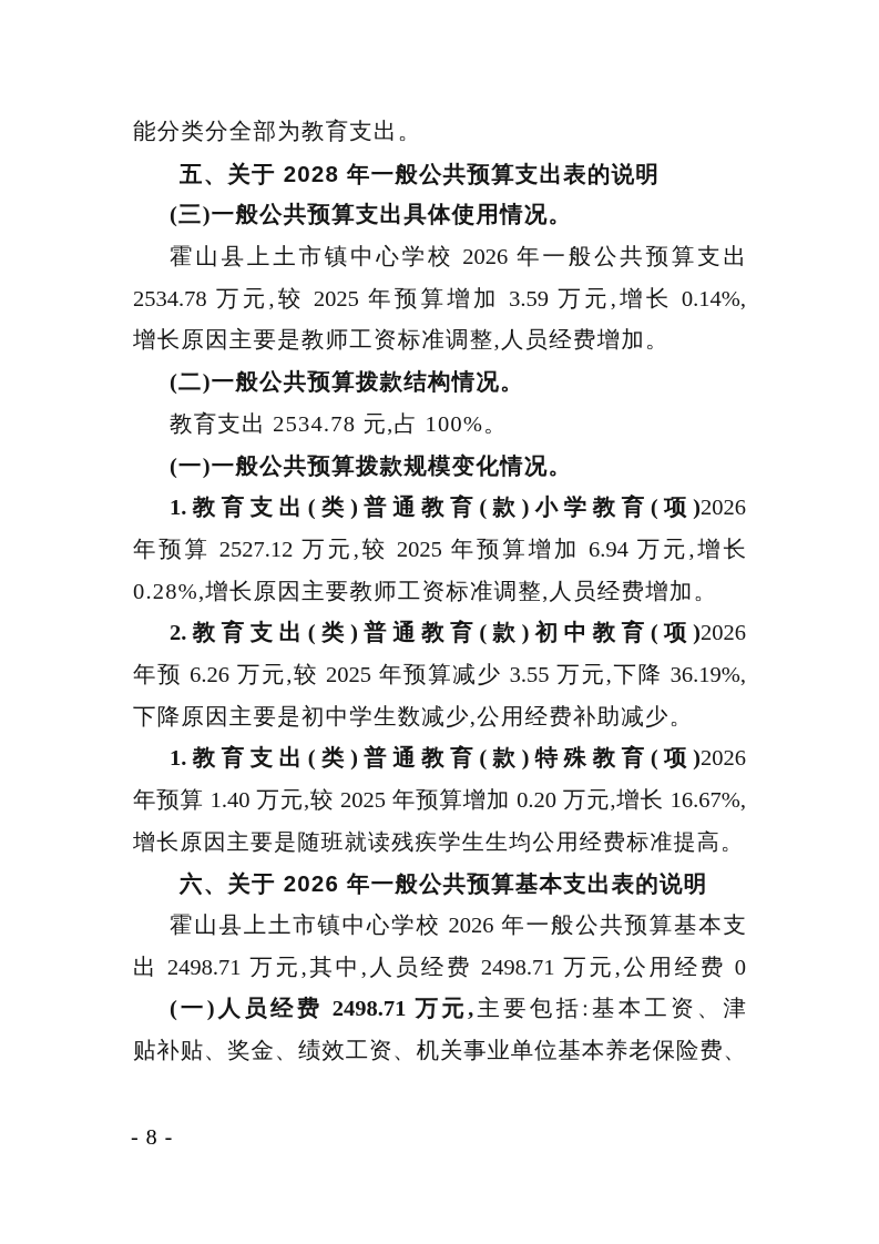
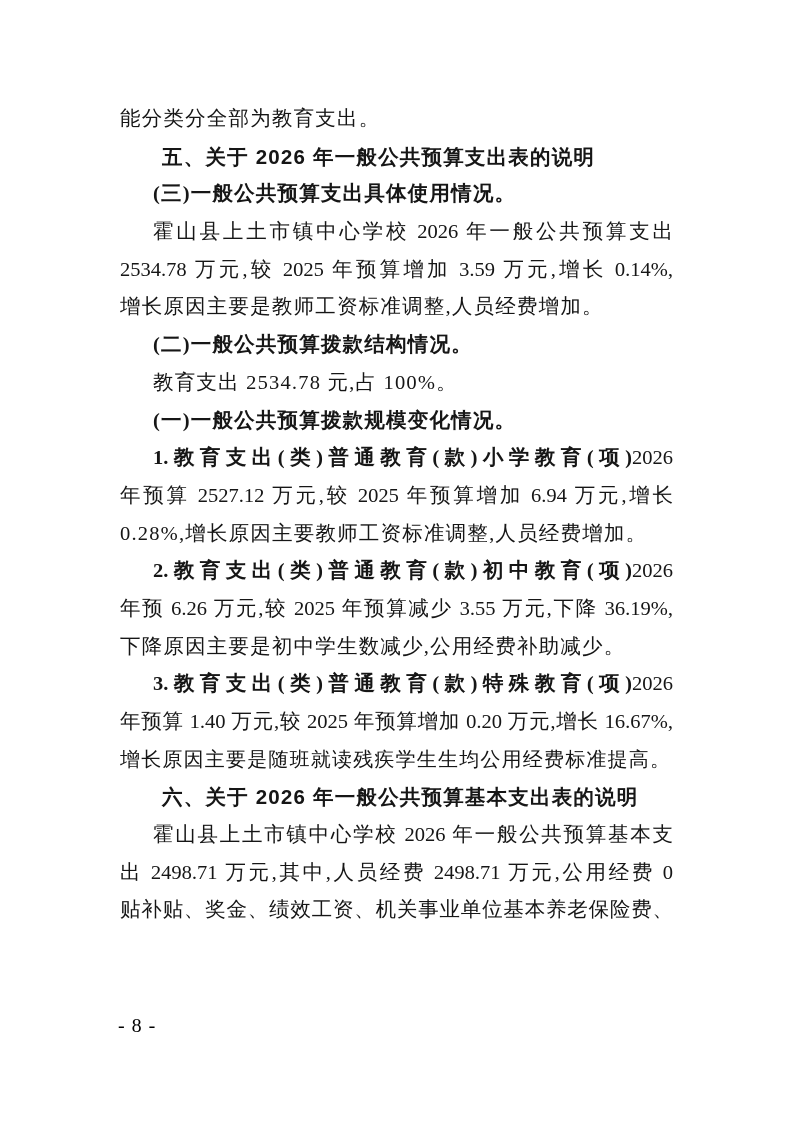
  能分类分全部为教育支出。
- 五、关于 2028 年一般公共预算支出表的说明
+ 五、关于 2026 年一般公共预算支出表的说明
  (三)一般公共预算支出具体使用情况。
  霍山县上土市镇中心学校 2026 年一般公共预算支出
  2534.78 万元,较 2025 年预算增加 3.59 万元,增长 0.14%,
  增长原因主要是教师工资标准调整,人员经费增加。
  (二)一般公共预算拨款结构情况。
  教育支出 2534.78 元,占 100%。
  (一)一般公共预算拨款规模变化情况。
  1.教育支出(类)普通教育(款)小学教育(项)2026
  年预算 2527.12 万元,较 2025 年预算增加 6.94 万元,增长
  0.28%,增长原因主要教师工资标准调整,人员经费增加。
  2.教育支出(类)普通教育(款)初中教育(项)2026
  年预 6.26 万元,较 2025 年预算减少 3.55 万元,下降 36.19%,
  下降原因主要是初中学生数减少,公用经费补助减少。
- 1.教育支出(类)普通教育(款)特殊教育(项)2026
+ 3.教育支出(类)普通教育(款)特殊教育(项)2026
  年预算 1.40 万元,较 2025 年预算增加 0.20 万元,增长 16.67%,
  增长原因主要是随班就读残疾学生生均公用经费标准提高。
  六、关于 2026 年一般公共预算基本支出表的说明
  霍山县上土市镇中心学校 2026 年一般公共预算基本支
  出 2498.71 万元,其中,人员经费 2498.71 万元,公用经费 0
- (一)人员经费 2498.71 万元,主要包括:基本工资、津
  贴补贴、奖金、绩效工资、机关事业单位基本养老保险费、
  - 8 -
